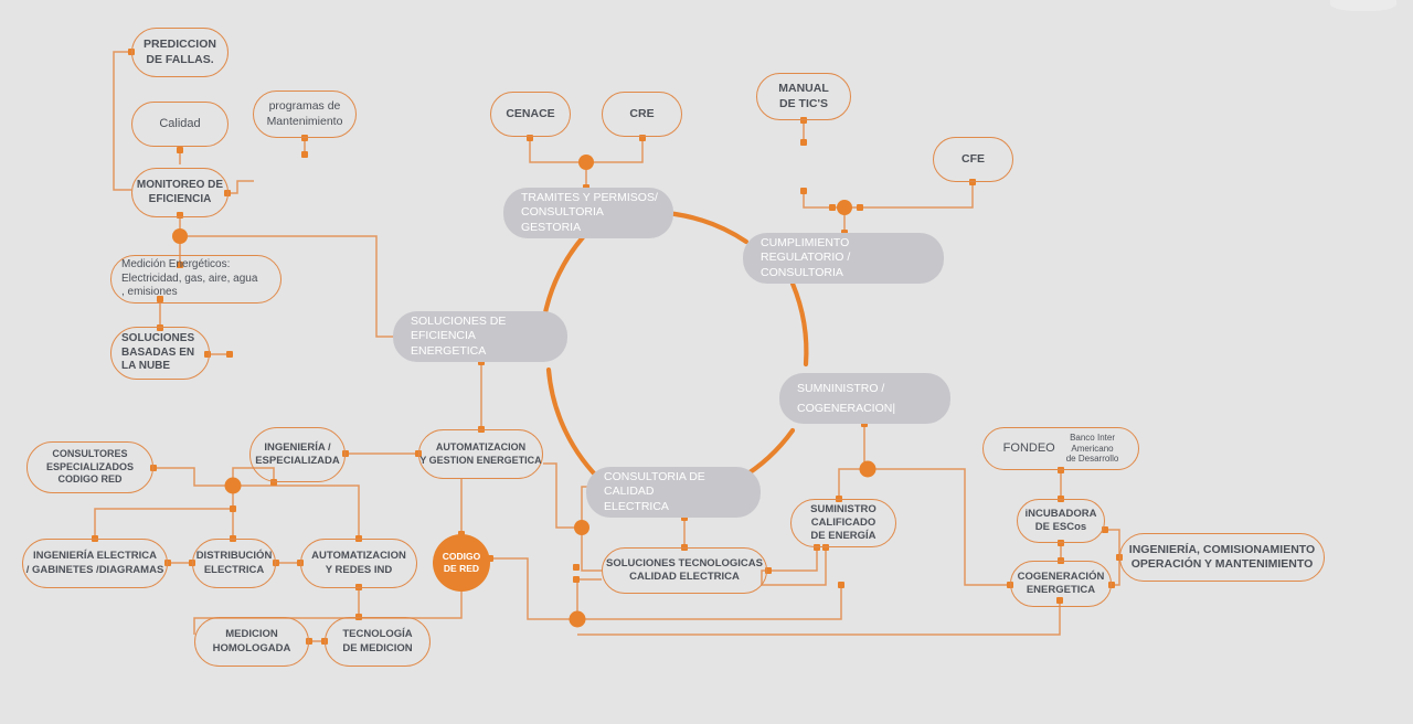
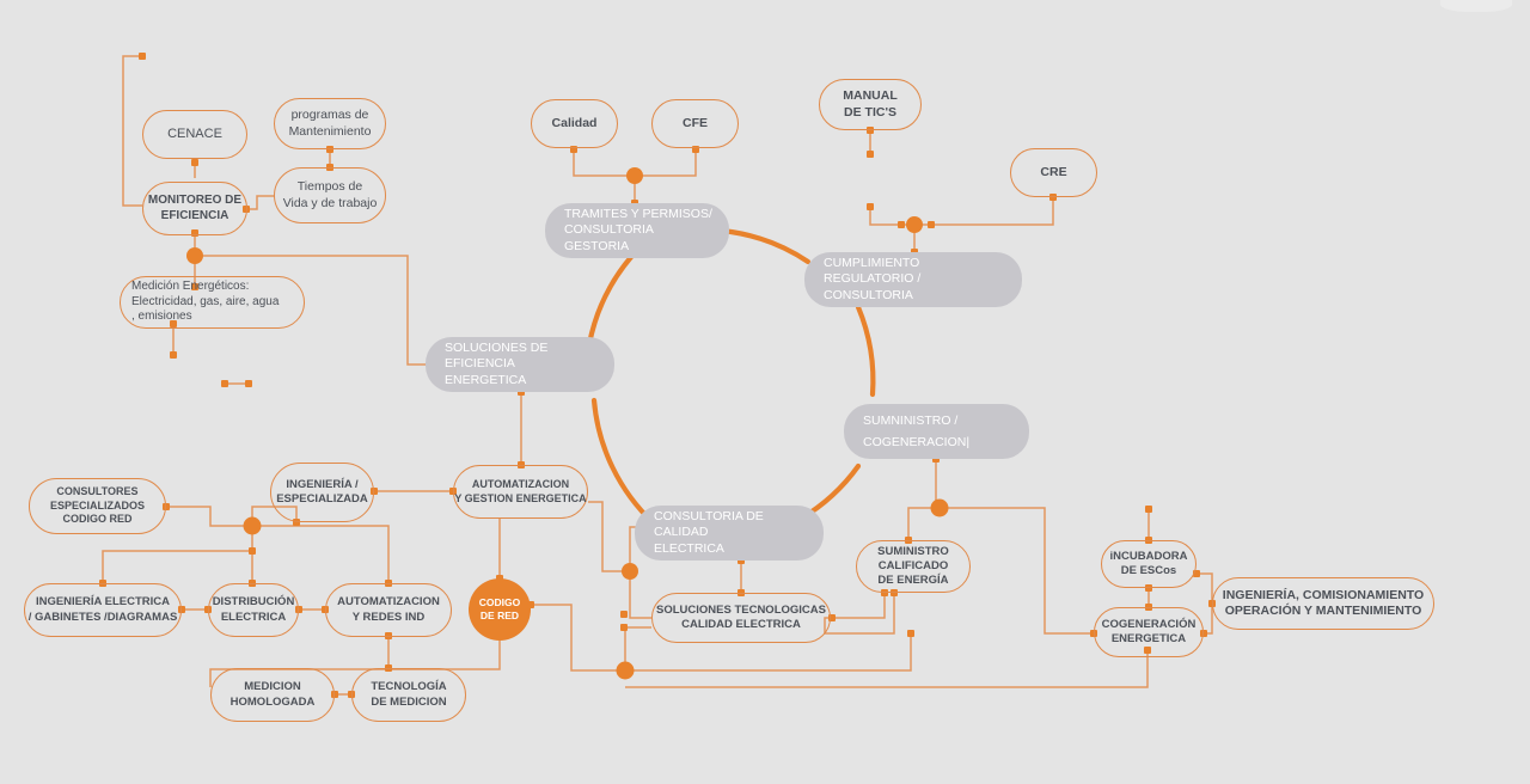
- PREDICCION
- DE FALLAS.
- Calidad
+ CENACE
  programas de
  Mantenimiento
+ Tiempos de
+ Vida y de trabajo
  MONITOREO DE
  EFICIENCIA
  Medición Energéticos:
  Electricidad, gas, aire, agua
  , emisiones
- SOLUCIONES
- BASADAS EN
- LA NUBE
- CENACE
+ Calidad
- CRE
+ CFE
  MANUAL
  DE TIC'S
- CFE
+ CRE
  TRAMITES Y PERMISOS/
  CONSULTORIA GESTORIA
  CUMPLIMIENTO REGULATORIO /
  CONSULTORIA
  SOLUCIONES DE EFICIENCIA
  ENERGETICA
  SUMNINISTRO /
  COGENERACION|
  CONSULTORIA DE CALIDAD
  ELECTRICA
  CONSULTORES
  ESPECIALIZADOS
  CODIGO RED
  INGENIERÍA /
  ESPECIALIZADA
  AUTOMATIZACION
  Y GESTION ENERGETICA
  INGENIERÍA ELECTRICA
  / GABINETES /DIAGRAMAS
  DISTRIBUCIÓN
  ELECTRICA
  AUTOMATIZACION
  Y REDES IND
  MEDICION
  HOMOLOGADA
  TECNOLOGÍA
  DE MEDICION
  CODIGO
  DE RED
  SOLUCIONES TECNOLOGICAS
  CALIDAD ELECTRICA
  SUMINISTRO
  CALIFICADO
  DE ENERGÍA
- FONDEO
- Banco Inter
- Americano
- de Desarrollo
  iNCUBADORA
  DE ESCos
  COGENERACIÓN
  ENERGETICA
  INGENIERÍA, COMISIONAMIENTO
  OPERACIÓN Y MANTENIMIENTO
